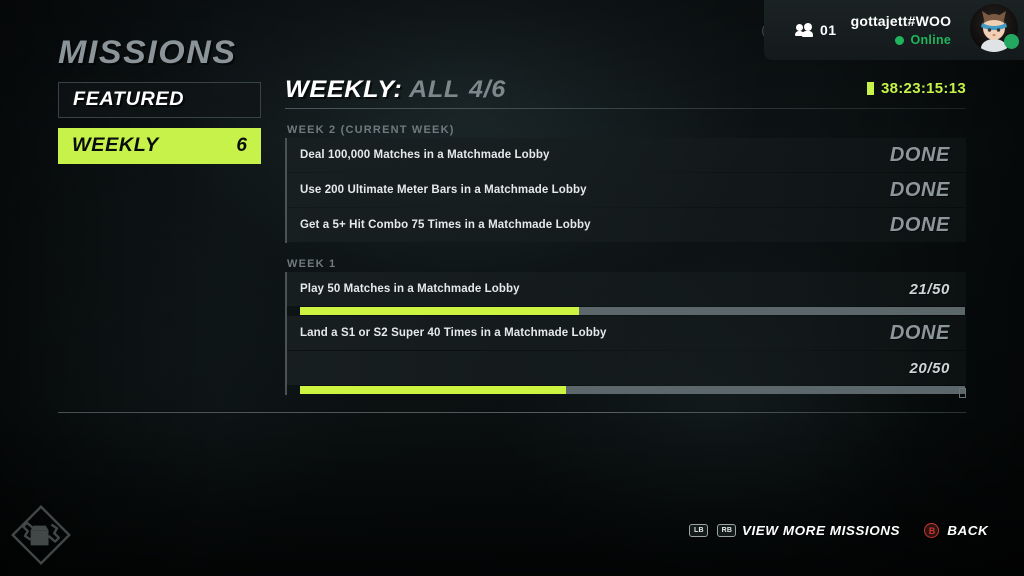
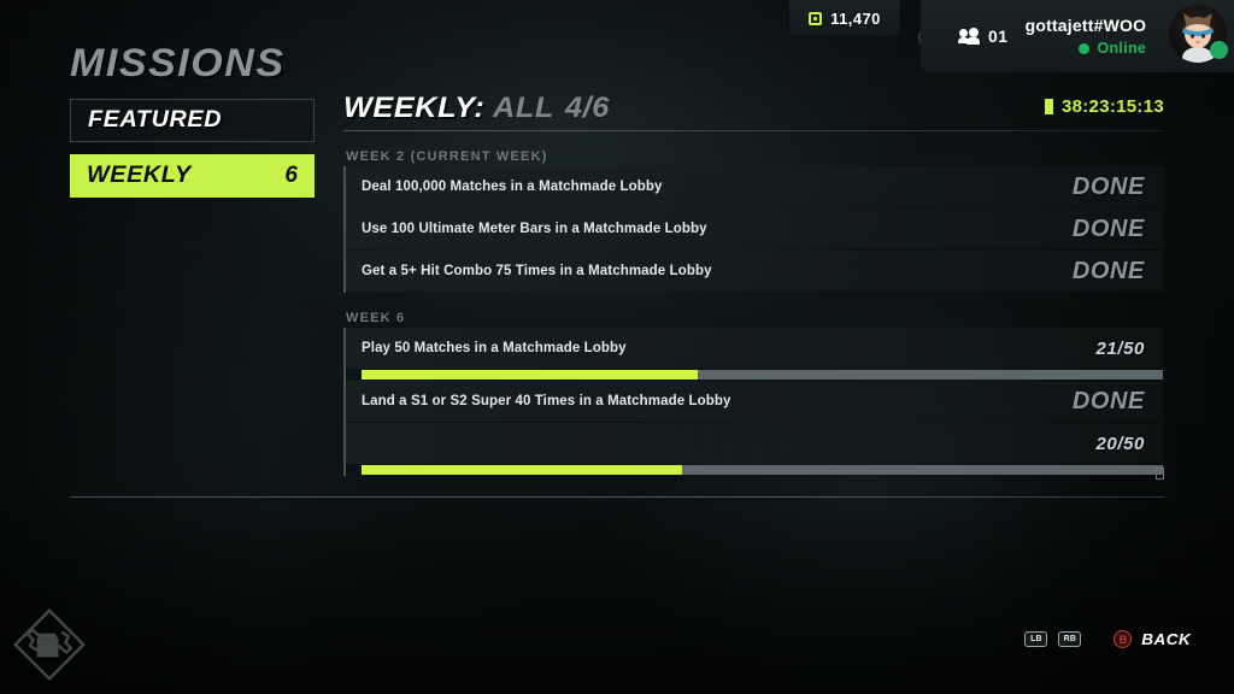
+ 11,470
  01
  gottajett#WOO
  Online
  MISSIONS
  FEATURED
  WEEKLY
  6
  WEEKLY:
  ALL
  4/6
  38:23:15:13
  WEEK 2 (CURRENT WEEK)
  Deal 100,000 Matches in a Matchmade Lobby
  DONE
- Use 200 Ultimate Meter Bars in a Matchmade Lobby
+ Use 100 Ultimate Meter Bars in a Matchmade Lobby
  DONE
  Get a 5+ Hit Combo 75 Times in a Matchmade Lobby
  DONE
- WEEK 1
+ WEEK 6
  Play 50 Matches in a Matchmade Lobby
  21/50
  Land a S1 or S2 Super 40 Times in a Matchmade Lobby
  DONE
  20/50
- VIEW MORE MISSIONS
  B
  BACK
